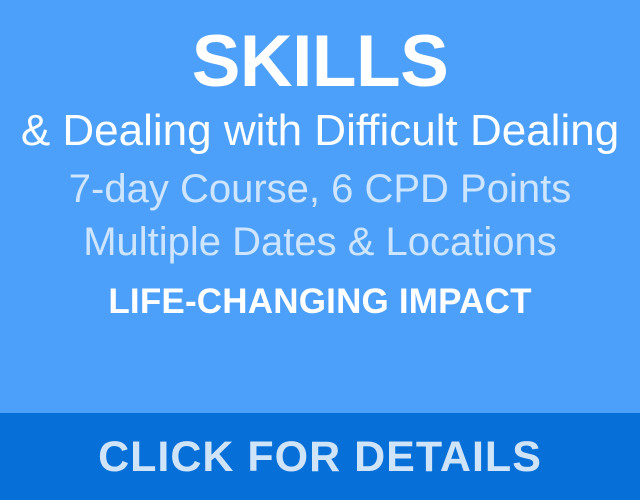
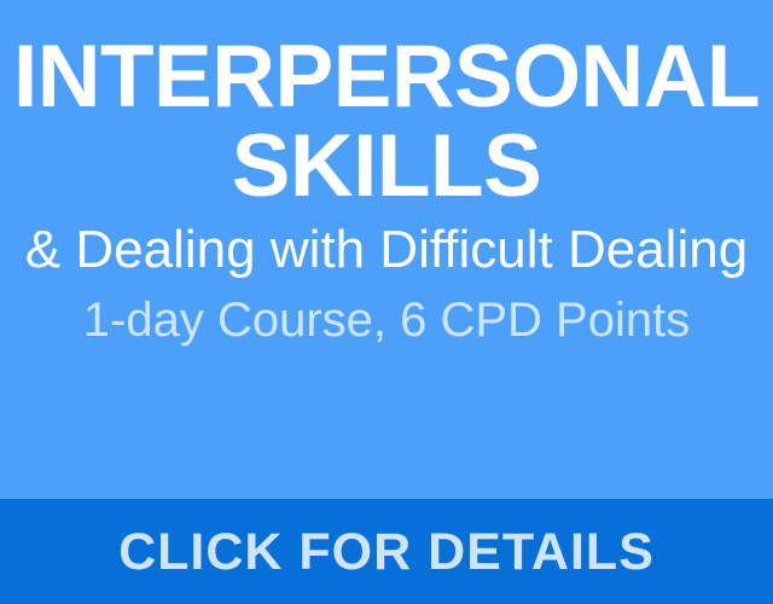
+ INTERPERSONAL
  SKILLS
  & Dealing with Difficult Dealing
- 7-day Course, 6 CPD Points
+ 1-day Course, 6 CPD Points
- Multiple Dates & Locations
- LIFE-CHANGING IMPACT
  CLICK FOR DETAILS
